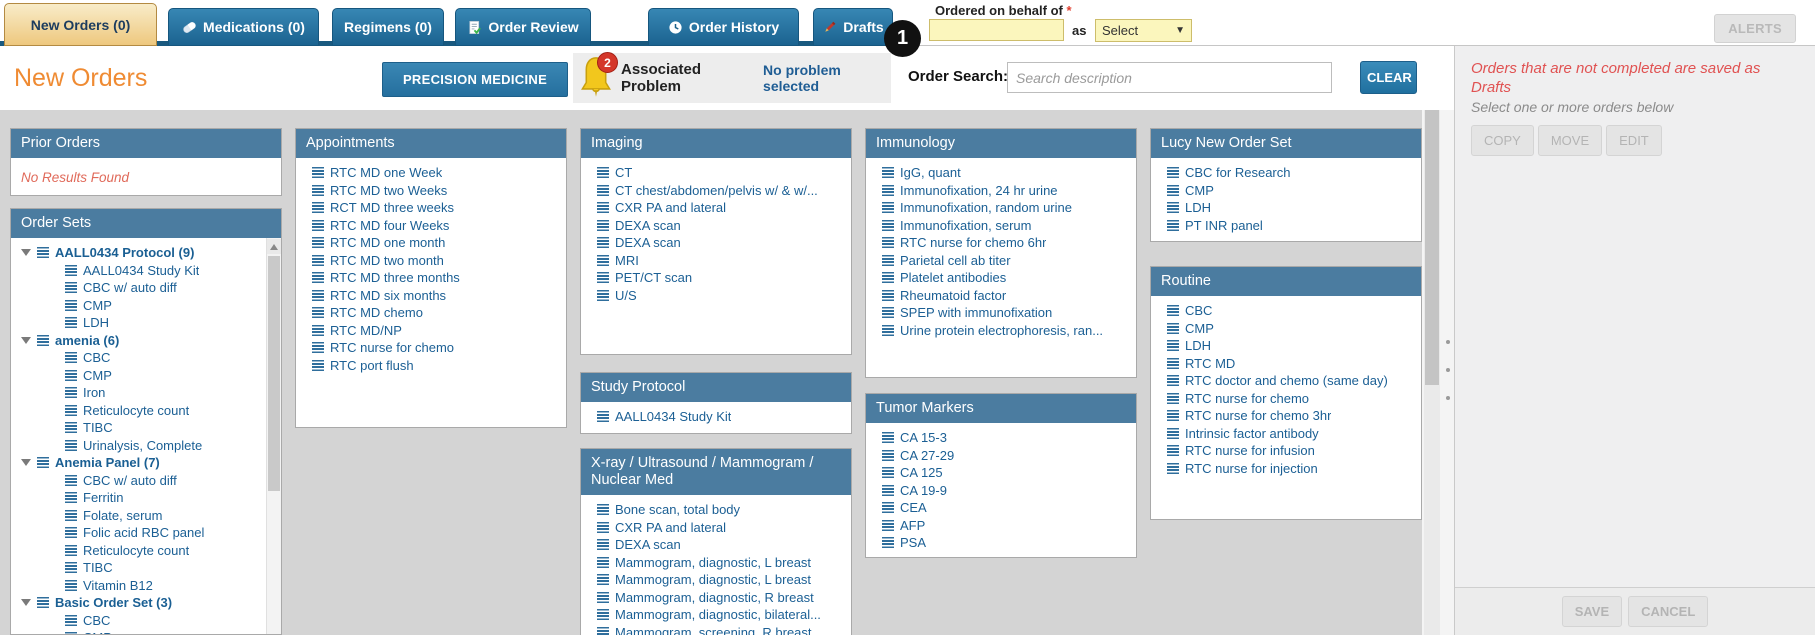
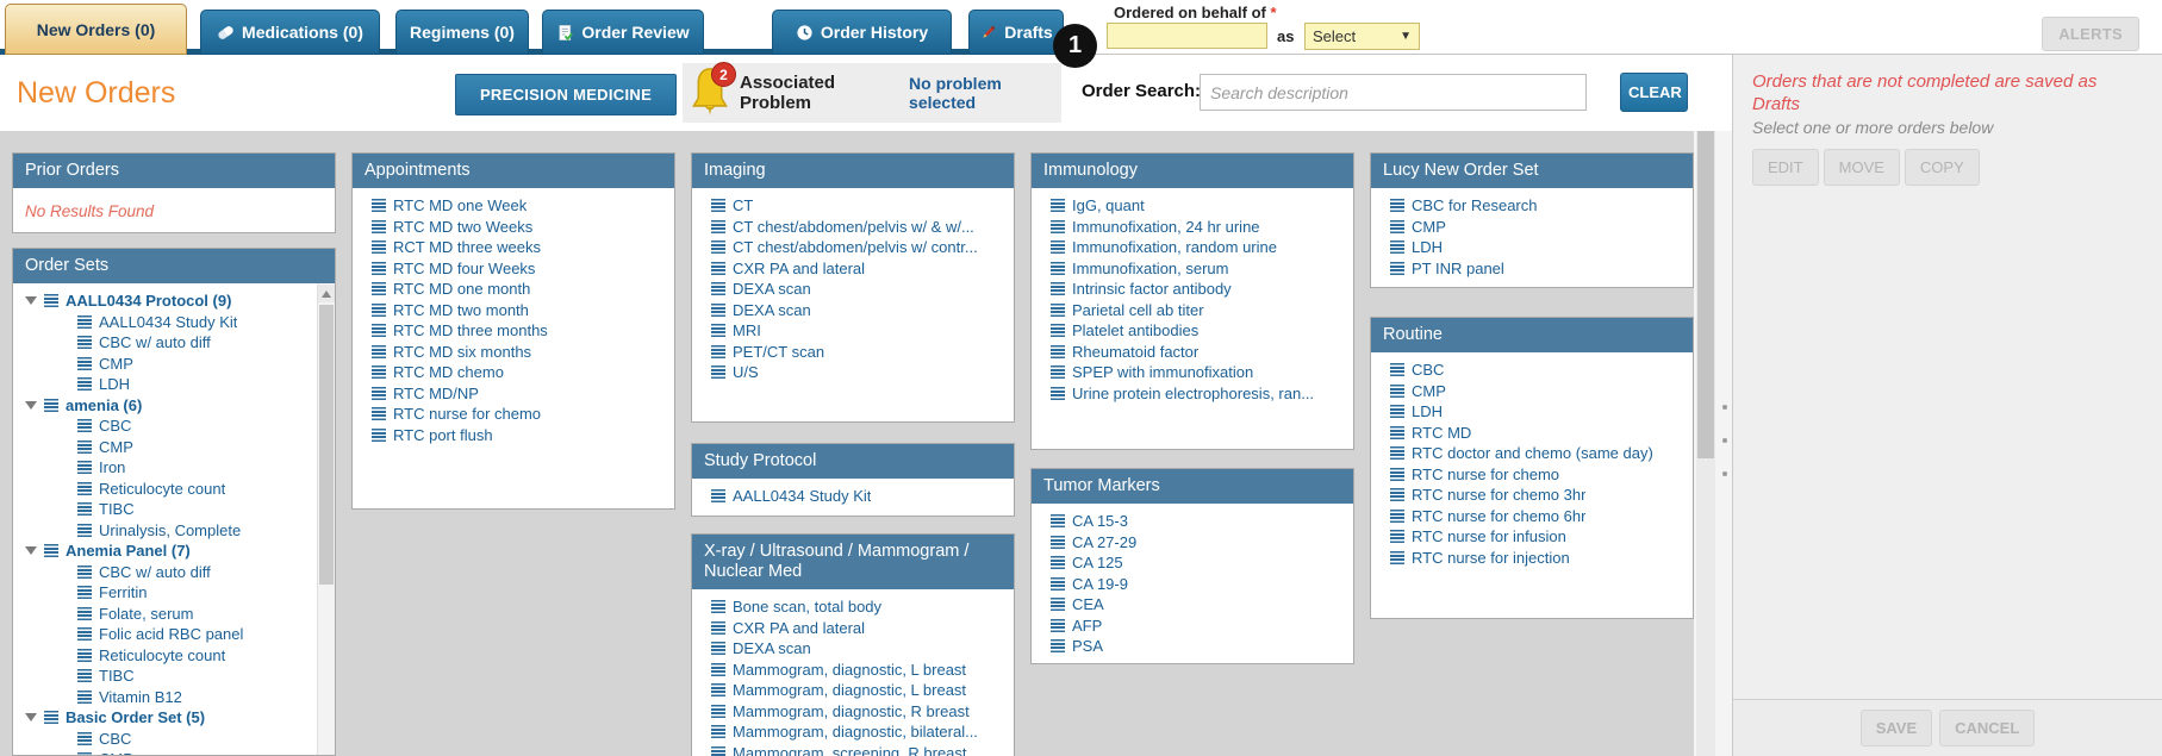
  New Orders (0)
  Medications (0)
  Regimens (0)
  Order Review
  Order History
  Drafts
  Ordered on behalf of *
  as
  Select
  ▼
  ALERTS
  New Orders
  PRECISION MEDICINE
  2
  Associated Problem
  No problem selected
  1
  Order Search:
  Search description
  CLEAR
  Prior Orders
  No Results Found
  Order Sets
  AALL0434 Protocol (9)
  AALL0434 Study Kit
  CBC w/ auto diff
  CMP
  LDH
  amenia (6)
  CBC
  CMP
  Iron
  Reticulocyte count
  TIBC
  Urinalysis, Complete
  Anemia Panel (7)
  CBC w/ auto diff
  Ferritin
  Folate, serum
  Folic acid RBC panel
  Reticulocyte count
  TIBC
  Vitamin B12
- Basic Order Set (3)
+ Basic Order Set (5)
  CBC
  Appointments
  RTC MD one Week
  RTC MD two Weeks
  RCT MD three weeks
  RTC MD four Weeks
  RTC MD one month
  RTC MD two month
  RTC MD three months
  RTC MD six months
  RTC MD chemo
  RTC MD/NP
  RTC nurse for chemo
  RTC port flush
  Imaging
  CT
  CT chest/abdomen/pelvis w/ & w/...
+ CT chest/abdomen/pelvis w/ contr...
  CXR PA and lateral
  DEXA scan
  DEXA scan
  MRI
  PET/CT scan
  U/S
  Study Protocol
  AALL0434 Study Kit
  X-ray / Ultrasound / Mammogram / Nuclear Med
  Bone scan, total body
  CXR PA and lateral
  DEXA scan
  Mammogram, diagnostic, L breast
  Mammogram, diagnostic, L breast
  Mammogram, diagnostic, R breast
  Mammogram, diagnostic, bilateral...
  Mammogram, screening, R breast...
  Immunology
  IgG, quant
  Immunofixation, 24 hr urine
  Immunofixation, random urine
  Immunofixation, serum
- RTC nurse for chemo 6hr
+ Intrinsic factor antibody
  Parietal cell ab titer
  Platelet antibodies
  Rheumatoid factor
  SPEP with immunofixation
  Urine protein electrophoresis, ran...
  Tumor Markers
  CA 15-3
  CA 27-29
  CA 125
  CA 19-9
  CEA
  AFP
  PSA
  Lucy New Order Set
  CBC for Research
  CMP
  LDH
  PT INR panel
  Routine
  CBC
  CMP
  LDH
  RTC MD
  RTC doctor and chemo (same day)
  RTC nurse for chemo
  RTC nurse for chemo 3hr
- Intrinsic factor antibody
+ RTC nurse for chemo 6hr
  RTC nurse for infusion
  RTC nurse for injection
  Orders that are not completed are saved as Drafts
  Select one or more orders below
- COPY
+ EDIT
  MOVE
- EDIT
+ COPY
  SAVE
  CANCEL
